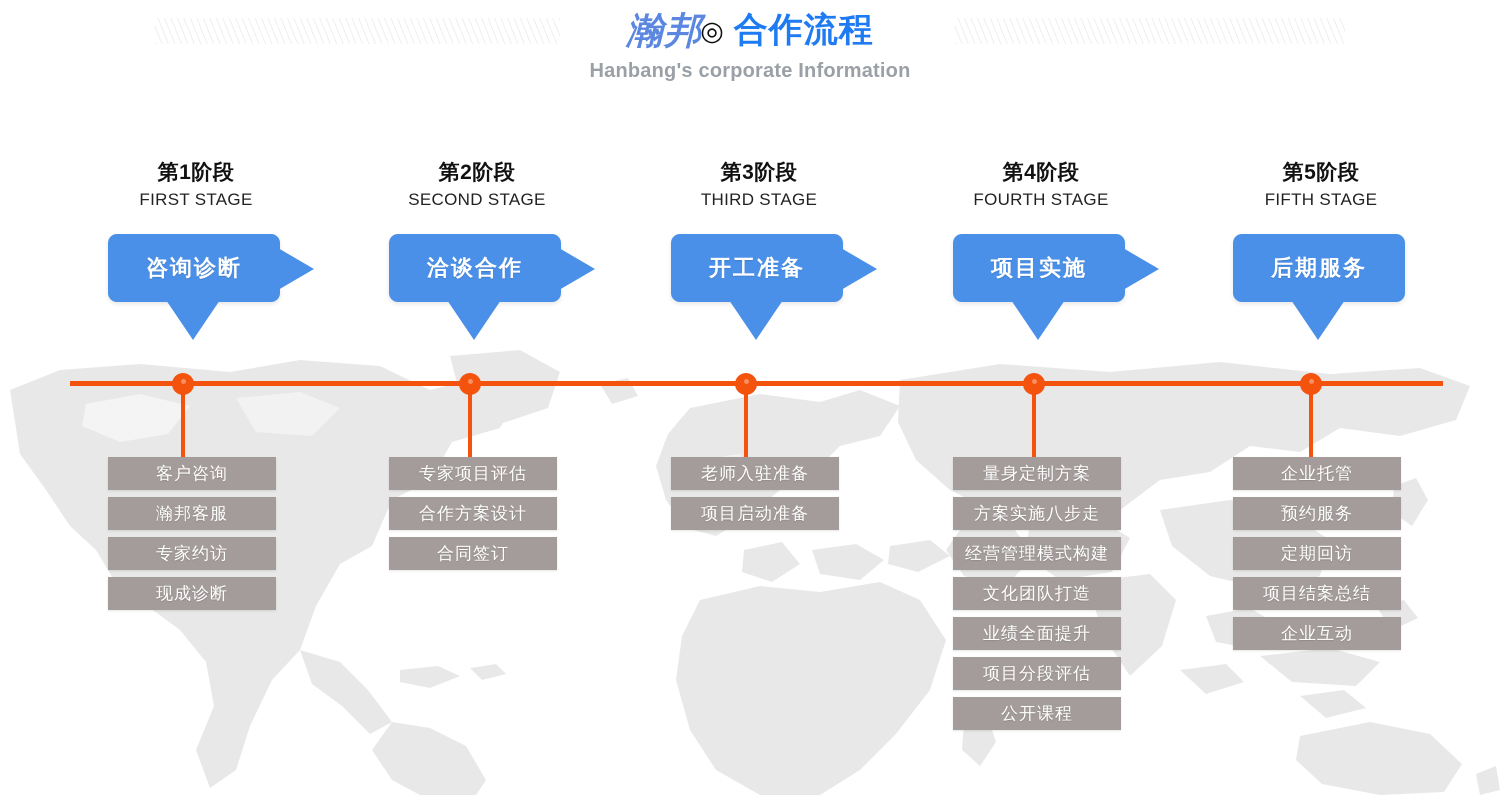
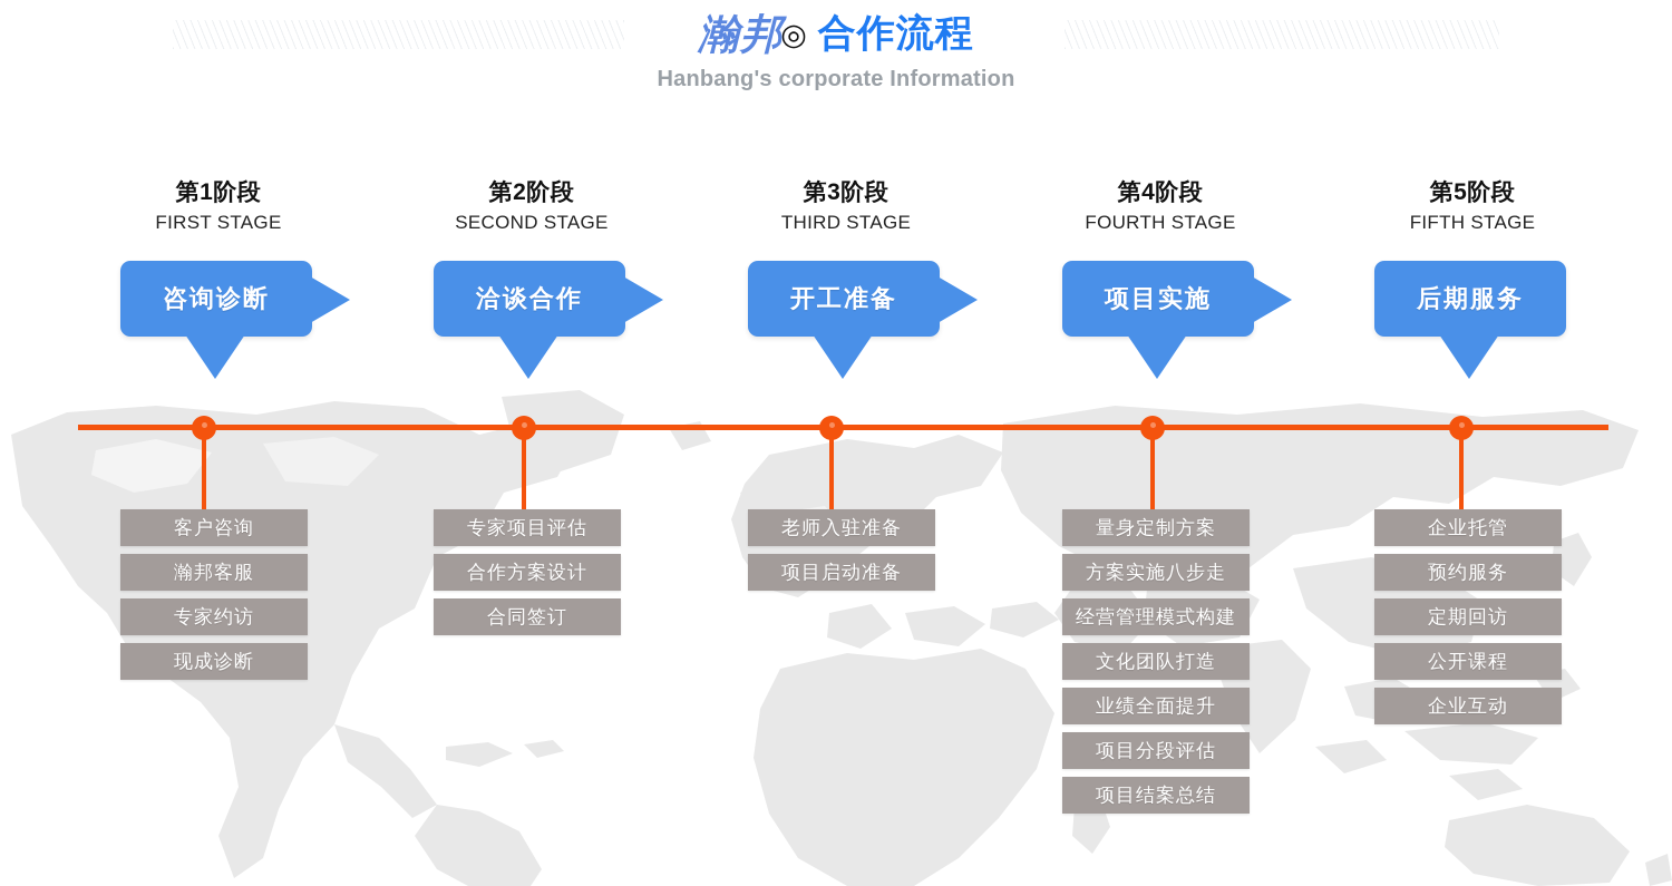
  瀚邦◎ 合作流程
  Hanbang's corporate Information
  第1阶段
  FIRST STAGE
  咨询诊断
  客户咨询
  瀚邦客服
  专家约访
  现成诊断
  第2阶段
  SECOND STAGE
  洽谈合作
  专家项目评估
  合作方案设计
  合同签订
  第3阶段
  THIRD STAGE
  开工准备
  老师入驻准备
  项目启动准备
  第4阶段
  FOURTH STAGE
  项目实施
  量身定制方案
  方案实施八步走
  经营管理模式构建
  文化团队打造
  业绩全面提升
  项目分段评估
- 公开课程
+ 项目结案总结
  第5阶段
  FIFTH STAGE
  后期服务
  企业托管
  预约服务
  定期回访
- 项目结案总结
+ 公开课程
  企业互动
